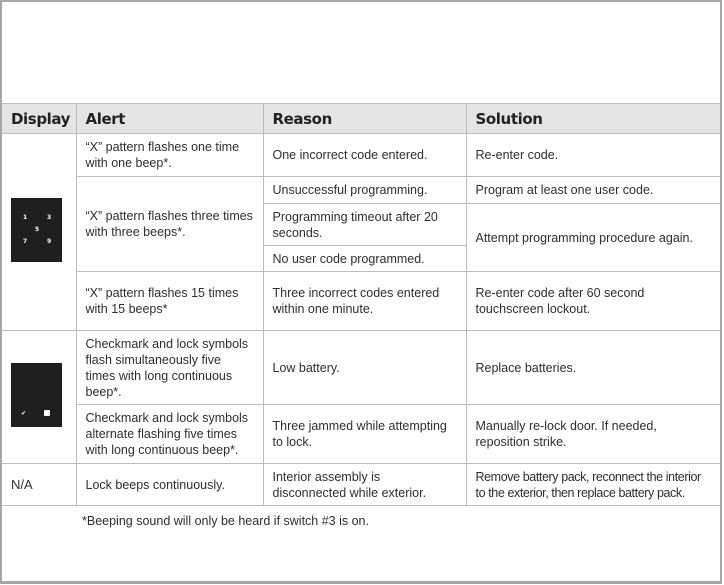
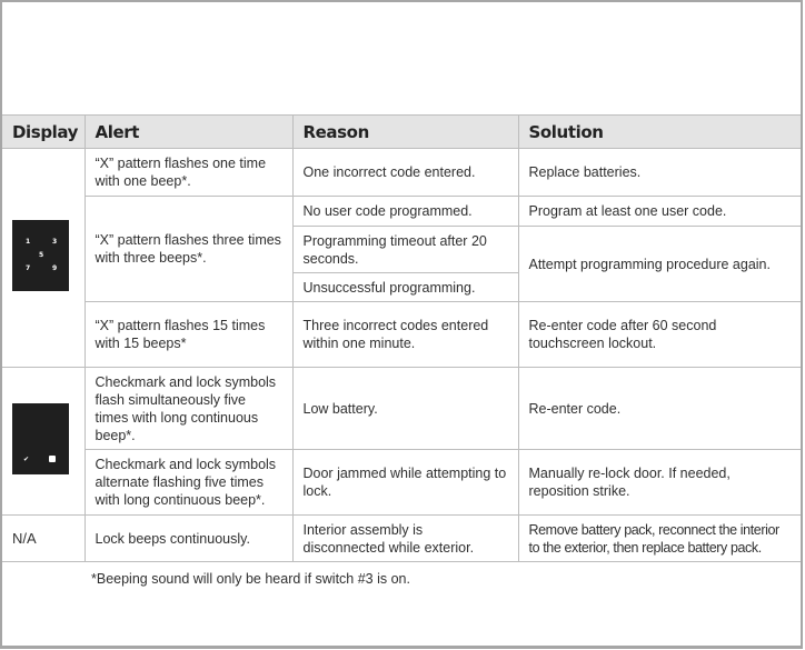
  Display	Alert	Reason	Solution
- 	“X” pattern flashes one time with one beep*.	One incorrect code entered.	Re-enter code.
+ 	“X” pattern flashes one time with one beep*.	One incorrect code entered.	Replace batteries.
- “X” pattern flashes three times with three beeps*.	Unsuccessful programming.	Program at least one user code.
+ “X” pattern flashes three times with three beeps*.	No user code programmed.	Program at least one user code.
  Programming timeout after 20 seconds.	Attempt programming procedure again.
- No user code programmed.
+ Unsuccessful programming.
  “X” pattern flashes 15 times with 15 beeps*	Three incorrect codes entered within one minute.	Re-enter code after 60 second touchscreen lockout.
- 	Checkmark and lock symbols flash simultaneously five times with long continuous beep*.	Low battery.	Replace batteries.
+ 	Checkmark and lock symbols flash simultaneously five times with long continuous beep*.	Low battery.	Re-enter code.
- Checkmark and lock symbols alternate flashing five times with long continuous beep*.	Three jammed while attempting to lock.	Manually re-lock door. If needed, reposition strike.
+ Checkmark and lock symbols alternate flashing five times with long continuous beep*.	Door jammed while attempting to lock.	Manually re-lock door. If needed, reposition strike.
  N/A	Lock beeps continuously.	Interior assembly is disconnected while exterior.	Remove battery pack, reconnect the interior to the exterior, then replace battery pack.
  *Beeping sound will only be heard if switch #3 is on.
